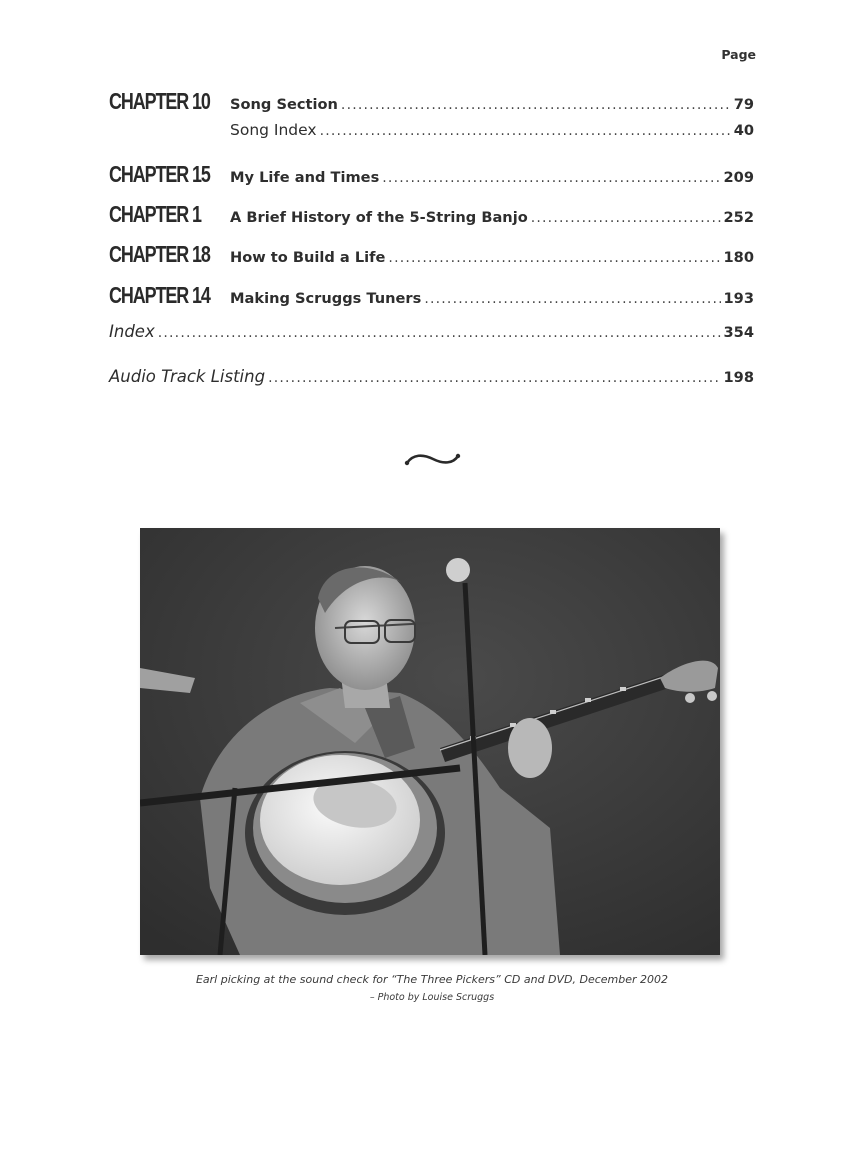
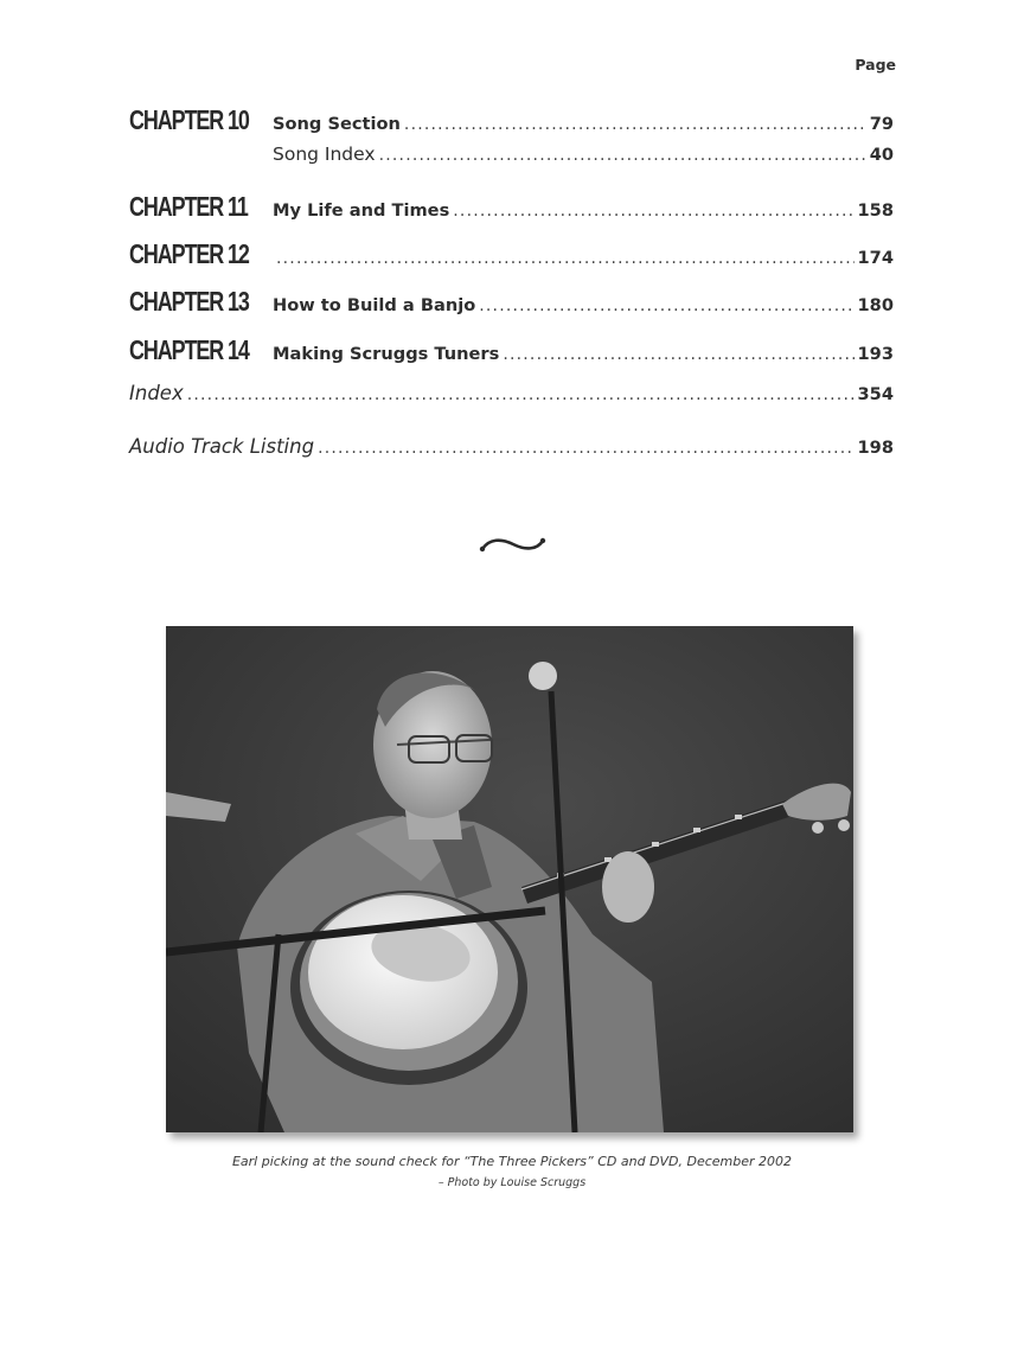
  Page
  CHAPTER 10
  Song Section
  79
  Song Index
  40
- CHAPTER 15
+ CHAPTER 11
  My Life and Times
- 209
+ 158
- CHAPTER 1
+ CHAPTER 12
- A Brief History of the 5-String Banjo
- 252
+ 174
- CHAPTER 18
+ CHAPTER 13
- How to Build a Life
+ How to Build a Banjo
  180
  CHAPTER 14
  Making Scruggs Tuners
  193
  Index
  354
  Audio Track Listing
  198
  Earl picking at the sound check for “The Three Pickers” CD and DVD, December 2002
  – Photo by Louise Scruggs
